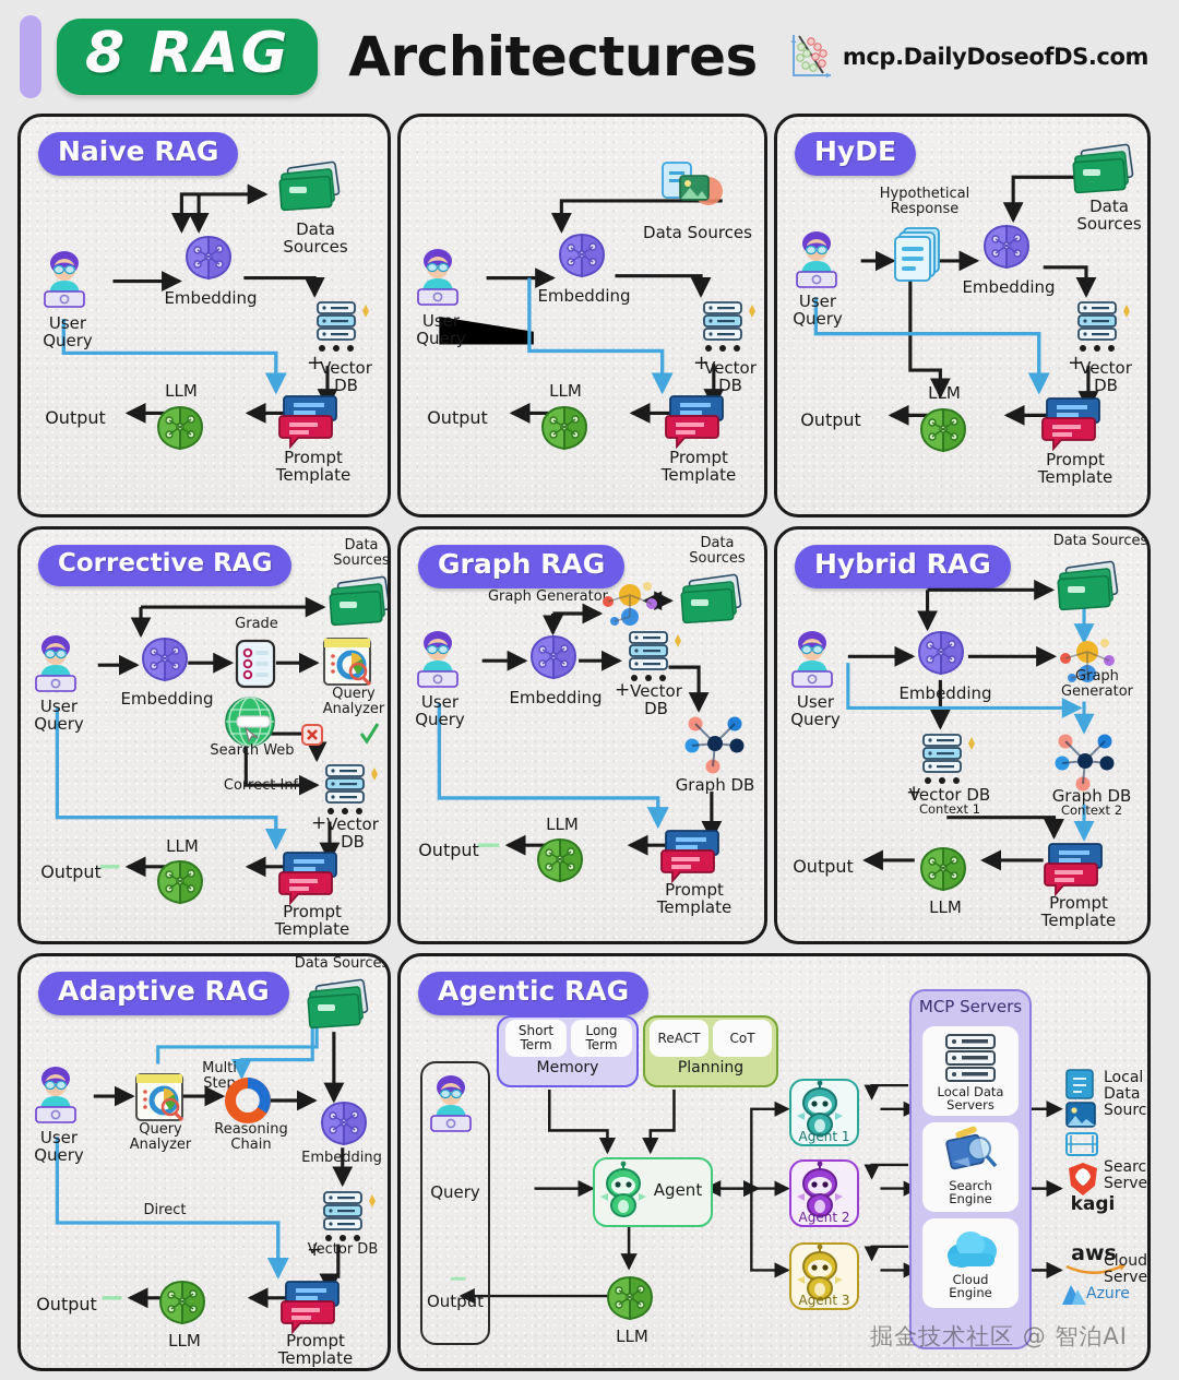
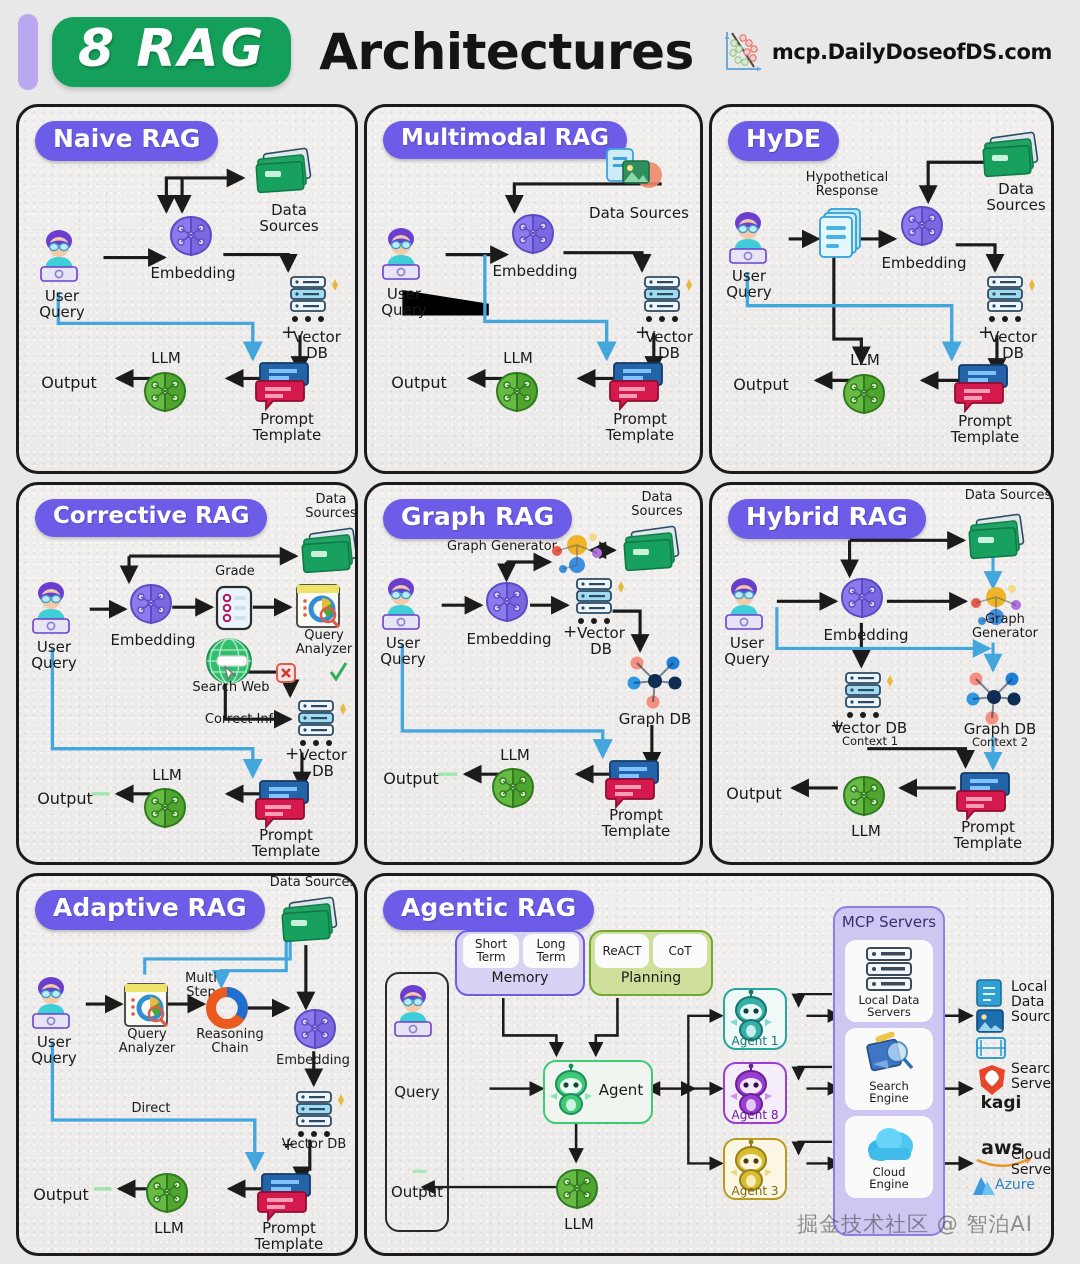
  8 RAG
  Architectures
  mcp.DailyDoseofDS.com
  Naive RAG
  User
  Query
  Embedding
  Data
  Sources
  +
  Vector
  DB
  LLM
  Output
  Prompt
  Template
+ Multimodal RAG
  User
  Query
  Embedding
  Data Sources
  +
  Vector
  DB
  LLM
  Output
  Prompt
  Template
  HyDE
  User
  Query
  Hypothetical
  Response
  Embedding
  Data
  Sources
  +
  Vector
  DB
  LLM
  Output
  Prompt
  Template
  Corrective RAG
  User
  Query
  Embedding
  Grade
  Data
  Sources
  Query
  Analyzer
  Search Web
  Correct Info
  +
  Vector
  DB
  LLM
  Output
  Prompt
  Template
  Graph RAG
  User
  Query
  Embedding
  Graph Generator
  Data
  Sources
  +
  Vector
  DB
  Graph DB
  LLM
  Output
  Prompt
  Template
  Hybrid RAG
  User
  Query
  Embedding
  Data Sources
  Graph
  Generator
  +
  Vector DB
  Context 1
  Graph DB
  Context 2
  LLM
  Output
  Prompt
  Template
  Adaptive RAG
  User
  Query
  Query
  Analyzer
  Multi
  Step
  Reasoning
  Chain
  Data Sources
  Embedding
  +
  Vector DB
  Direct
  LLM
  Output
  Prompt
  Template
  Agentic RAG
  Query
  Output
  Short
  Term
  Long
  Term
  Memory
  ReACT
  CoT
  Planning
  Agent
  LLM
  Agent 1
- Agent 2
+ Agent 8
  Agent 3
  MCP Servers
  Local Data
  Servers
  Search
  Engine
  Cloud
  Engine
  Local
  Data
  Sourc
  Searc
  Serve
  kagi
  aws
  Cloud
  Serve
  Azure
  掘金技术社区 @ 智泊AI
